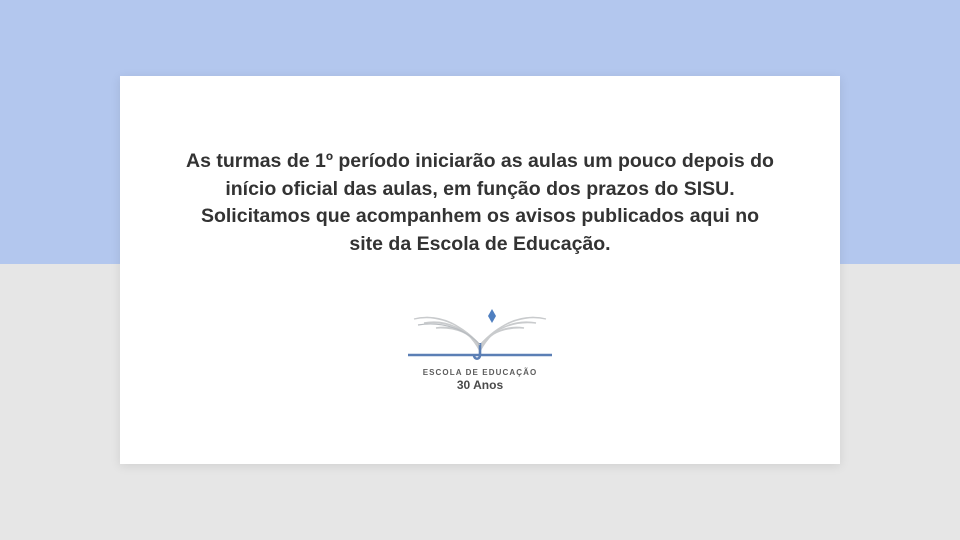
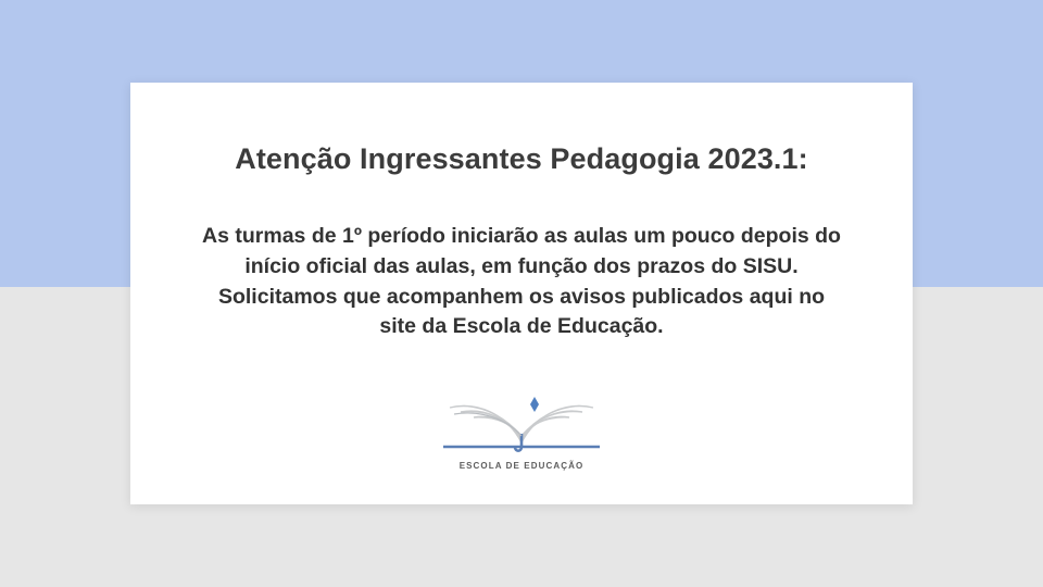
+ Atenção Ingressantes Pedagogia 2023.1:
  As turmas de 1º período iniciarão as aulas um pouco depois do início oficial das aulas, em função dos prazos do SISU. Solicitamos que acompanhem os avisos publicados aqui no site da Escola de Educação.
  ESCOLA DE EDUCAÇÃO
- 30 Anos
